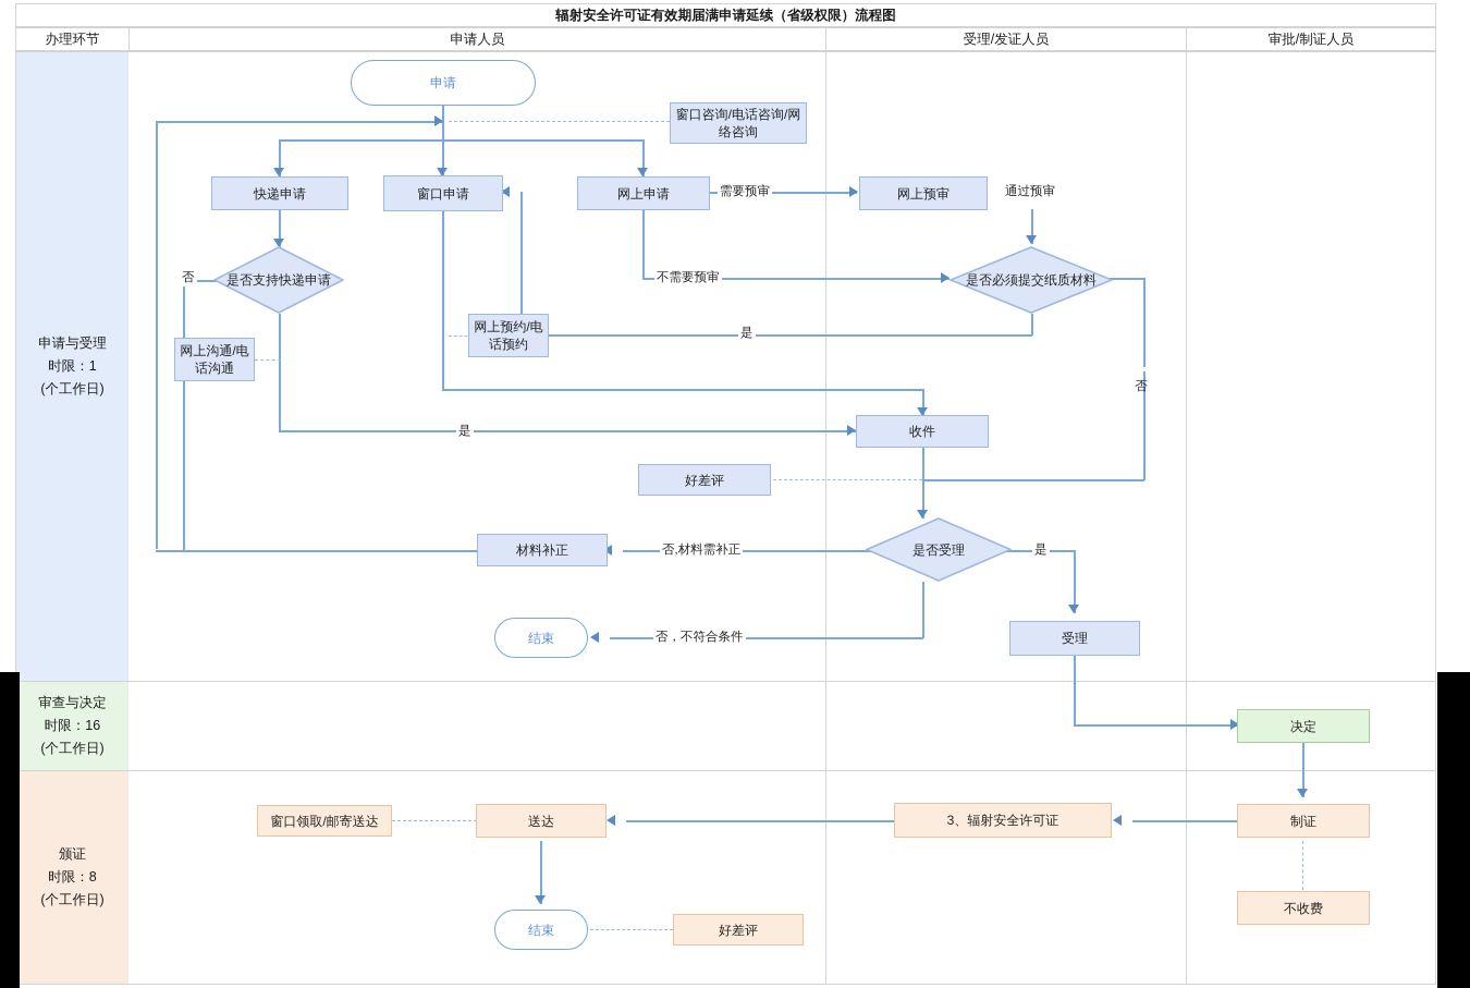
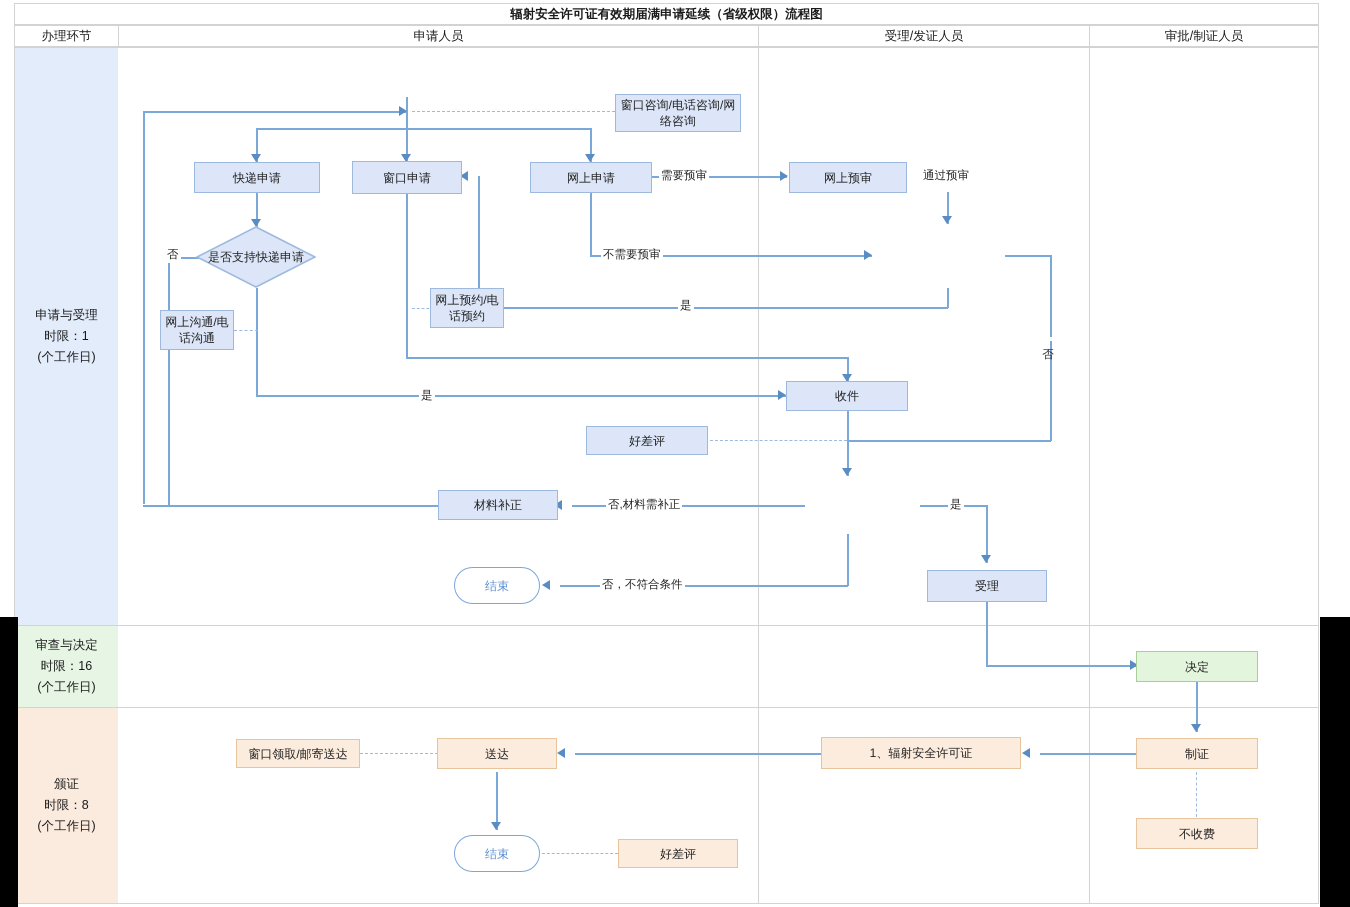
  辐射安全许可证有效期届满申请延续（省级权限）流程图
  办理环节
  申请人员
  受理/发证人员
  审批/制证人员
  申请与受理
  时限：1
  (个工作日)
  审查与决定
  时限：16
  (个工作日)
  颁证
  时限：8
  (个工作日)
  需要预审
  通过预审
  不需要预审
  否
  是
  是
  是
  否,材料需补正
  否，不符合条件
- 申请
  窗口咨询/电话咨询/网络咨询
  快递申请
  窗口申请
  网上申请
  网上预审
  是否支持快递申请
- 是否必须提交纸质材料
  网上预约/电话预约
  网上沟通/电话沟通
  收件
  好差评
- 是否受理
  材料补正
  结束
  受理
  决定
  制证
  不收费
- 3、辐射安全许可证
+ 1、辐射安全许可证
  送达
  窗口领取/邮寄送达
  结束
  好差评
